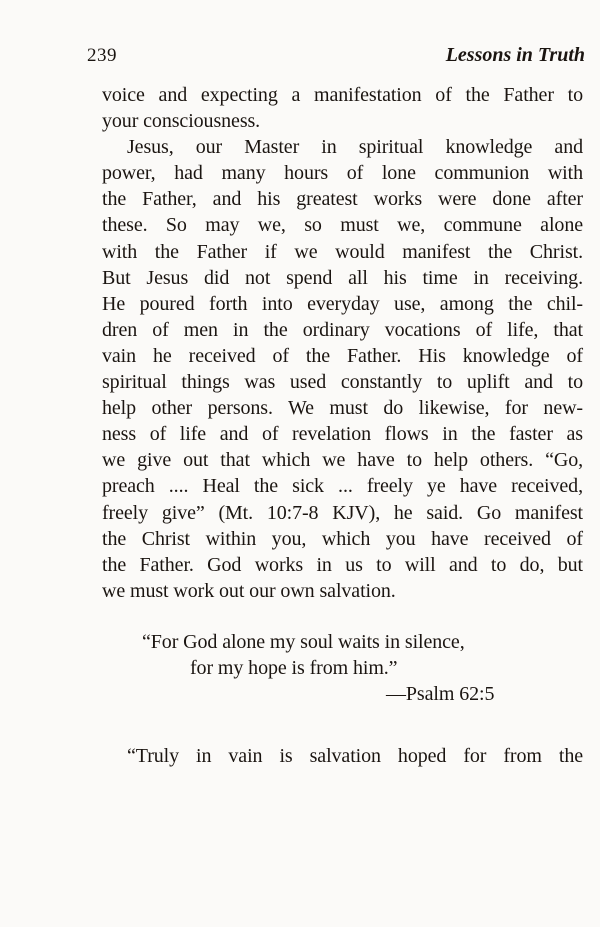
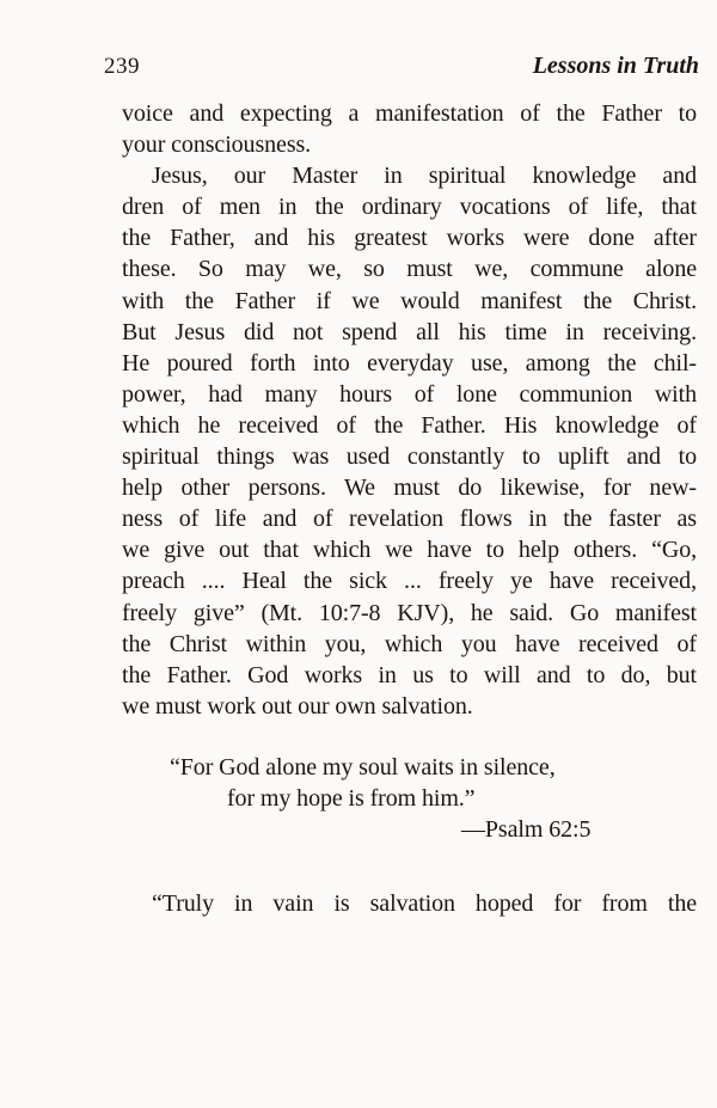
  239
  Lessons in Truth
  voice and expecting a manifestation of the Father to
  your consciousness.
  Jesus, our Master in spiritual knowledge and
- power, had many hours of lone communion with
+ dren of men in the ordinary vocations of life, that
  the Father, and his greatest works were done after
  these. So may we, so must we, commune alone
  with the Father if we would manifest the Christ.
  But Jesus did not spend all his time in receiving.
  He poured forth into everyday use, among the chil-
- dren of men in the ordinary vocations of life, that
+ power, had many hours of lone communion with
- vain he received of the Father. His knowledge of
+ which he received of the Father. His knowledge of
  spiritual things was used constantly to uplift and to
  help other persons. We must do likewise, for new-
  ness of life and of revelation flows in the faster as
  we give out that which we have to help others. “Go,
  preach .... Heal the sick ... freely ye have received,
  freely give” (Mt. 10:7-8 KJV), he said. Go manifest
  the Christ within you, which you have received of
  the Father. God works in us to will and to do, but
  we must work out our own salvation.
  “For God alone my soul waits in silence,
  for my hope is from him.”
  —Psalm 62:5
  “Truly in vain is salvation hoped for from the
